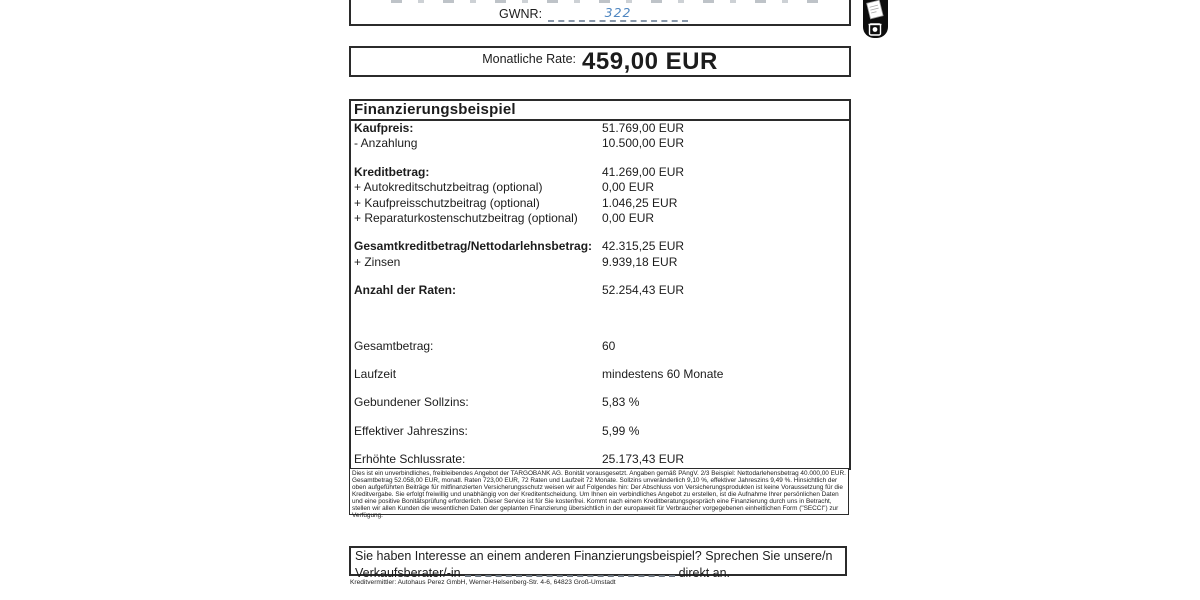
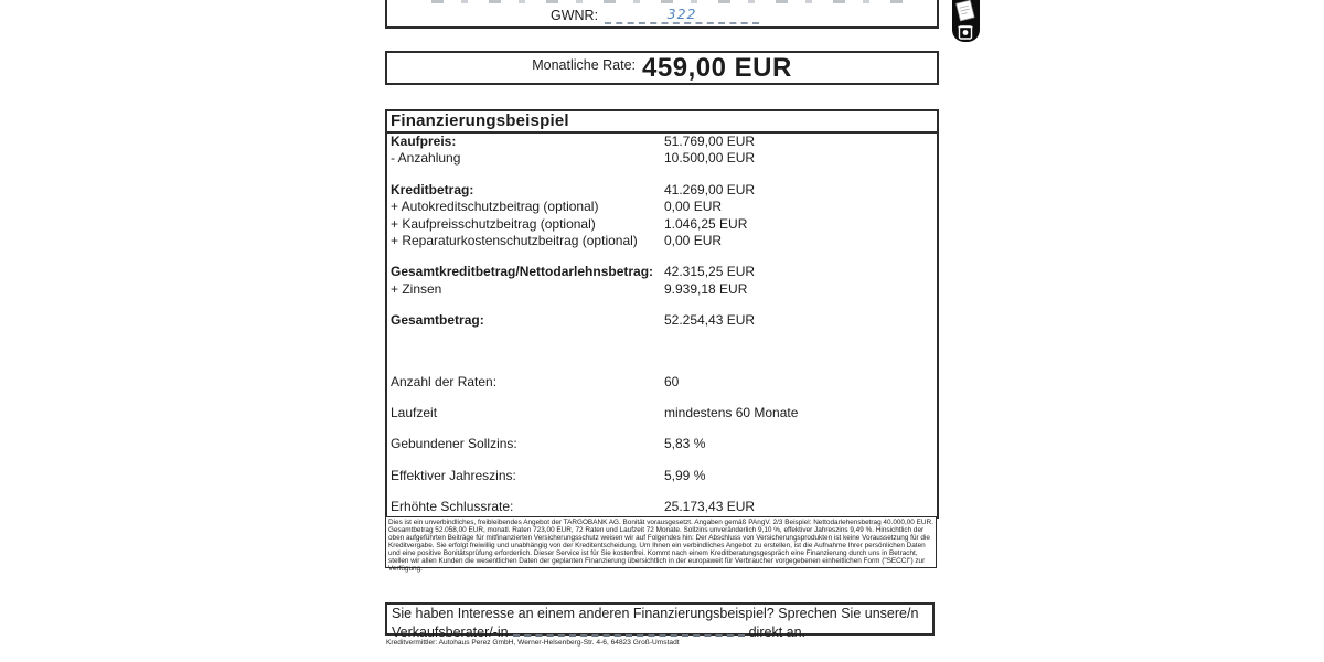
  GWNR:
  322
  Monatliche Rate:
  459,00 EUR
  Finanzierungsbeispiel
  Kaufpreis:
  51.769,00 EUR
  - Anzahlung
  10.500,00 EUR
  Kreditbetrag:
  41.269,00 EUR
  + Autokreditschutzbeitrag (optional)
  0,00 EUR
  + Kaufpreisschutzbeitrag (optional)
  1.046,25 EUR
  + Reparaturkostenschutzbeitrag (optional)
  0,00 EUR
  Gesamtkreditbetrag/Nettodarlehnsbetrag:
  42.315,25 EUR
  + Zinsen
  9.939,18 EUR
- Anzahl der Raten:
+ Gesamtbetrag:
  52.254,43 EUR
- Gesamtbetrag:
+ Anzahl der Raten:
  60
  Laufzeit
  mindestens 60 Monate
  Gebundener Sollzins:
  5,83 %
  Effektiver Jahreszins:
  5,99 %
  Erhöhte Schlussrate:
  25.173,43 EUR
  Sie haben Interesse an einem anderen Finanzierungsbeispiel? Sprechen Sie unsere/n
  Verkaufsberater/-in direkt an.
